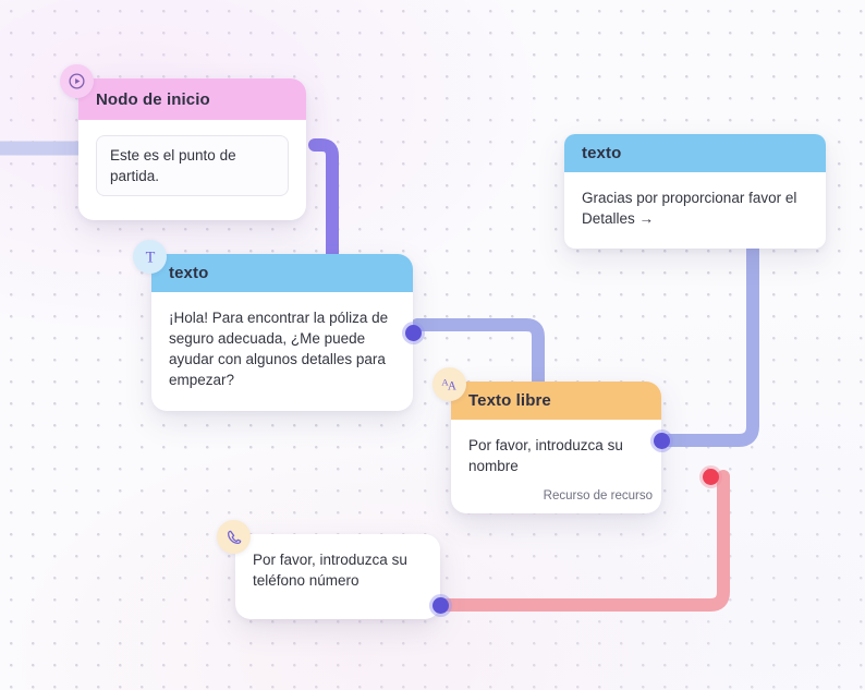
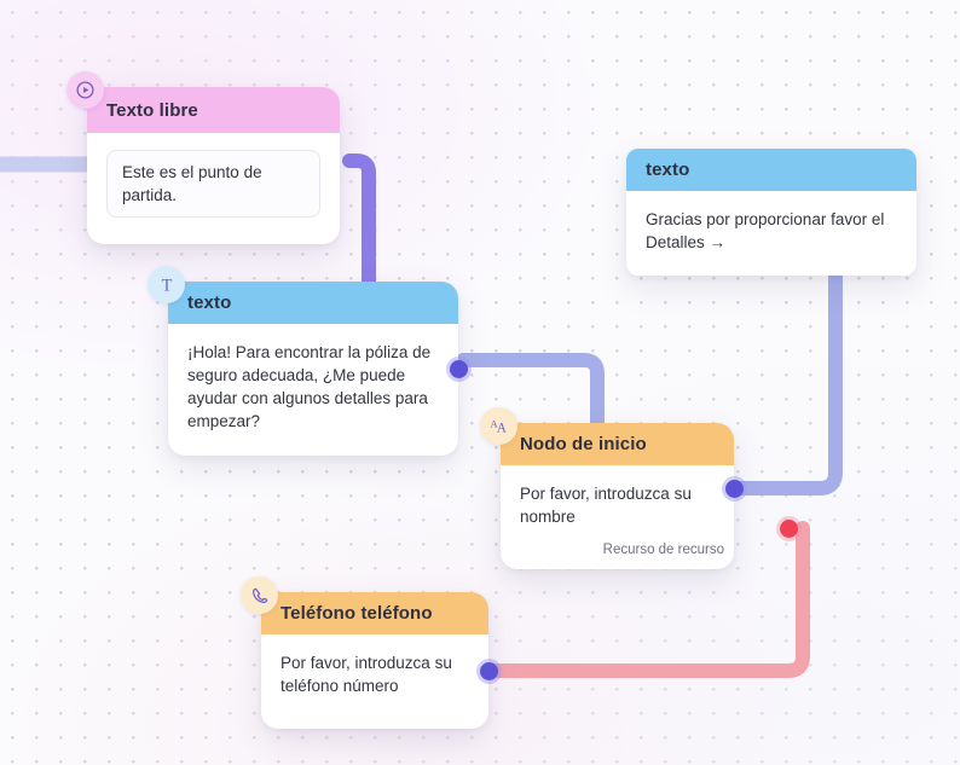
- Nodo de inicio
+ Texto libre
  Este es el punto de partida.
  T
  texto
  ¡Hola! Para encontrar la póliza de seguro adecuada, ¿Me puede ayudar con algunos detalles para empezar?
  texto
  Gracias por proporcionar favor el Detalles →
  A
  A
- Texto libre
+ Nodo de inicio
  Por favor, introduzca su nombre
  Recurso de recurso
+ Teléfono teléfono
  Por favor, introduzca su teléfono número
